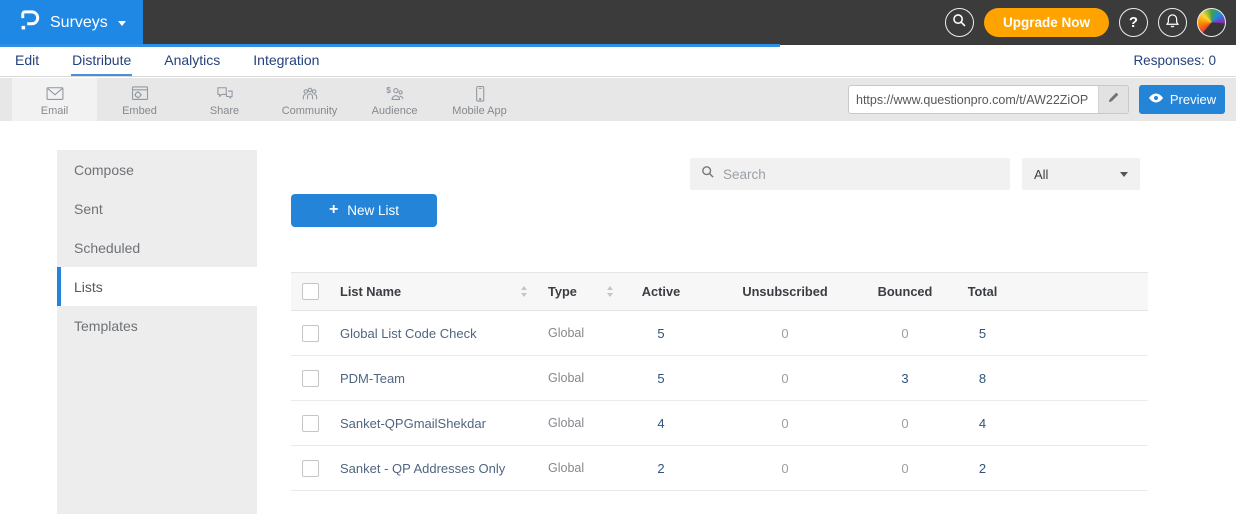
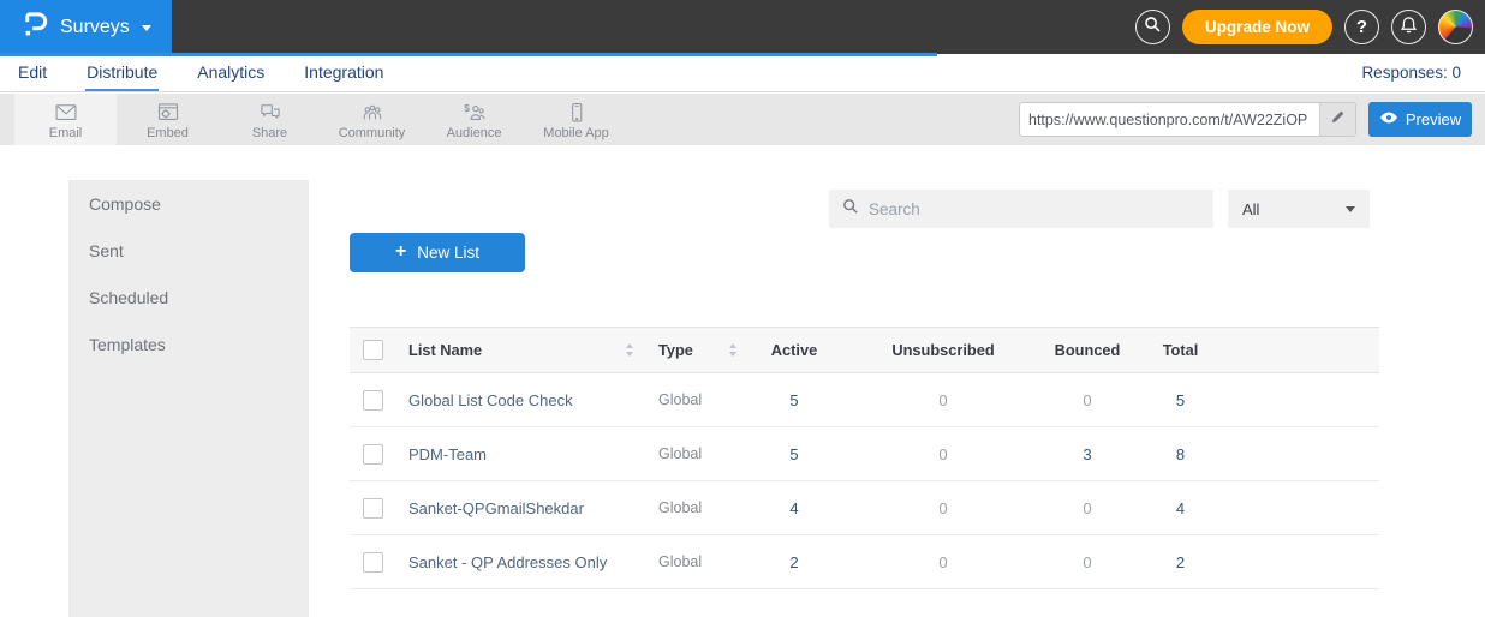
  Surveys
  Upgrade Now
  ?
  Edit
  Distribute
  Analytics
  Integration
  Responses: 0
  Email
  Embed
  Share
  Community
  $
  Audience
  Mobile App
  https://www.questionpro.com/t/AW22ZiOP
  Preview
  Compose
  Sent
  Scheduled
- Lists
  Templates
  Search
  All
  +
  New List
  List Name
  Type
  Active
  Unsubscribed
  Bounced
  Total
  Global List Code Check
  Global
  5
  0
  0
  5
  PDM-Team
  Global
  5
  0
  3
  8
  Sanket-QPGmailShekdar
  Global
  4
  0
  0
  4
  Sanket - QP Addresses Only
  Global
  2
  0
  0
  2
